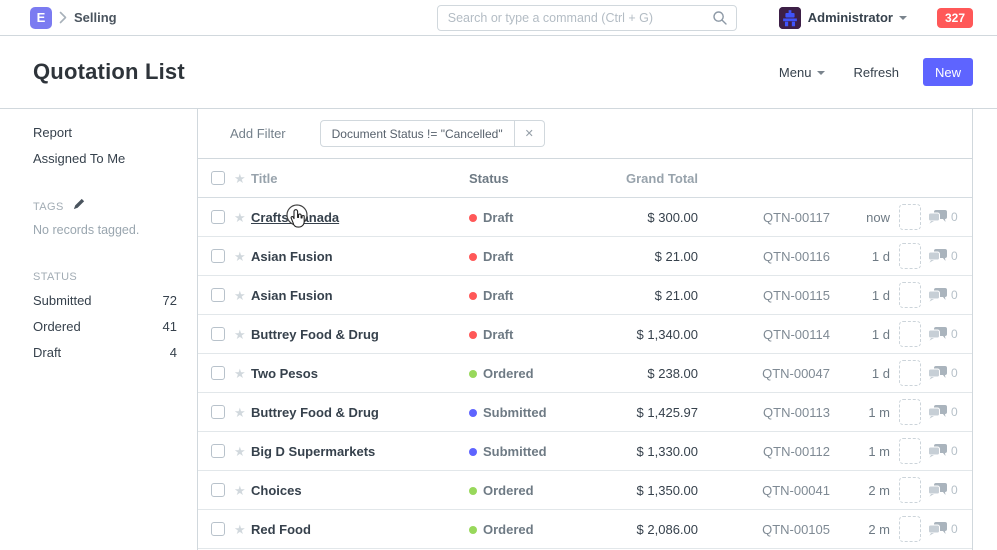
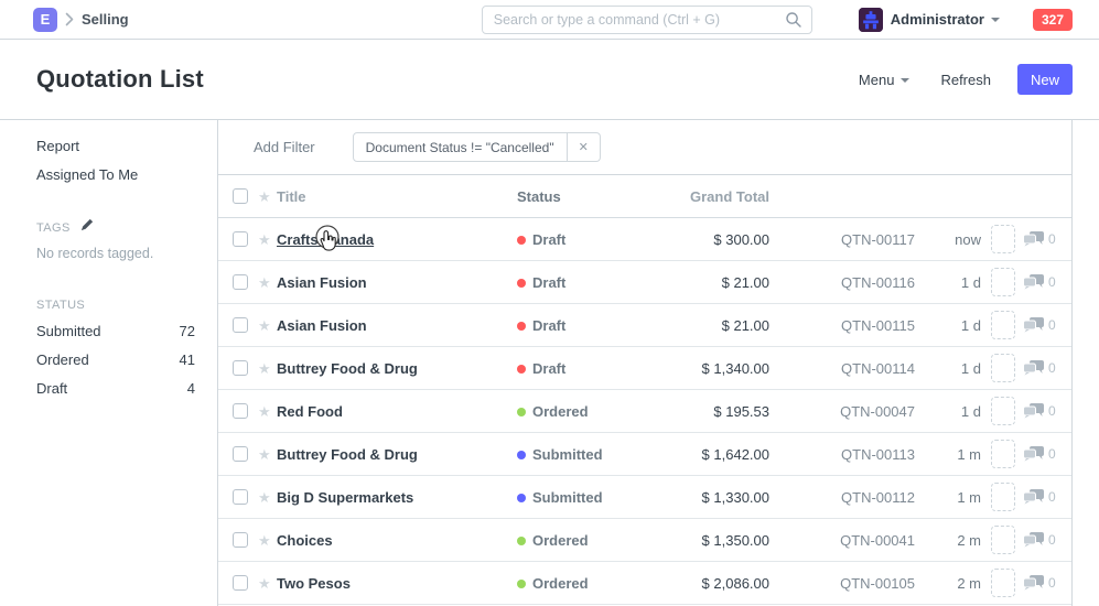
  E
  Selling
  Search or type a command (Ctrl + G)
  Administrator
  327
  Quotation List
  Menu
  Refresh
  New
  Report
  Assigned To Me
  TAGS
  No records tagged.
  STATUS
  Submitted
  72
  Ordered
  41
  Draft
  4
  Add Filter
  Document Status != "Cancelled"
  ✕
  ★
  Title
  Status
  Grand Total
  ★
  Craftsnada
  Draft
  $ 300.00
  QTN-00117
  now
  0
  ★
  Asian Fusion
  Draft
  $ 21.00
  QTN-00116
  1 d
  0
  ★
  Asian Fusion
  Draft
  $ 21.00
  QTN-00115
  1 d
  0
  ★
  Buttrey Food & Drug
  Draft
  $ 1,340.00
  QTN-00114
  1 d
  0
  ★
- Two Pesos
+ Red Food
  Ordered
- $ 238.00
+ $ 195.53
  QTN-00047
  1 d
  0
  ★
  Buttrey Food & Drug
  Submitted
- $ 1,425.97
+ $ 1,642.00
  QTN-00113
  1 m
  0
  ★
  Big D Supermarkets
  Submitted
  $ 1,330.00
  QTN-00112
  1 m
  0
  ★
  Choices
  Ordered
  $ 1,350.00
  QTN-00041
  2 m
  0
  ★
- Red Food
+ Two Pesos
  Ordered
  $ 2,086.00
  QTN-00105
  2 m
  0
